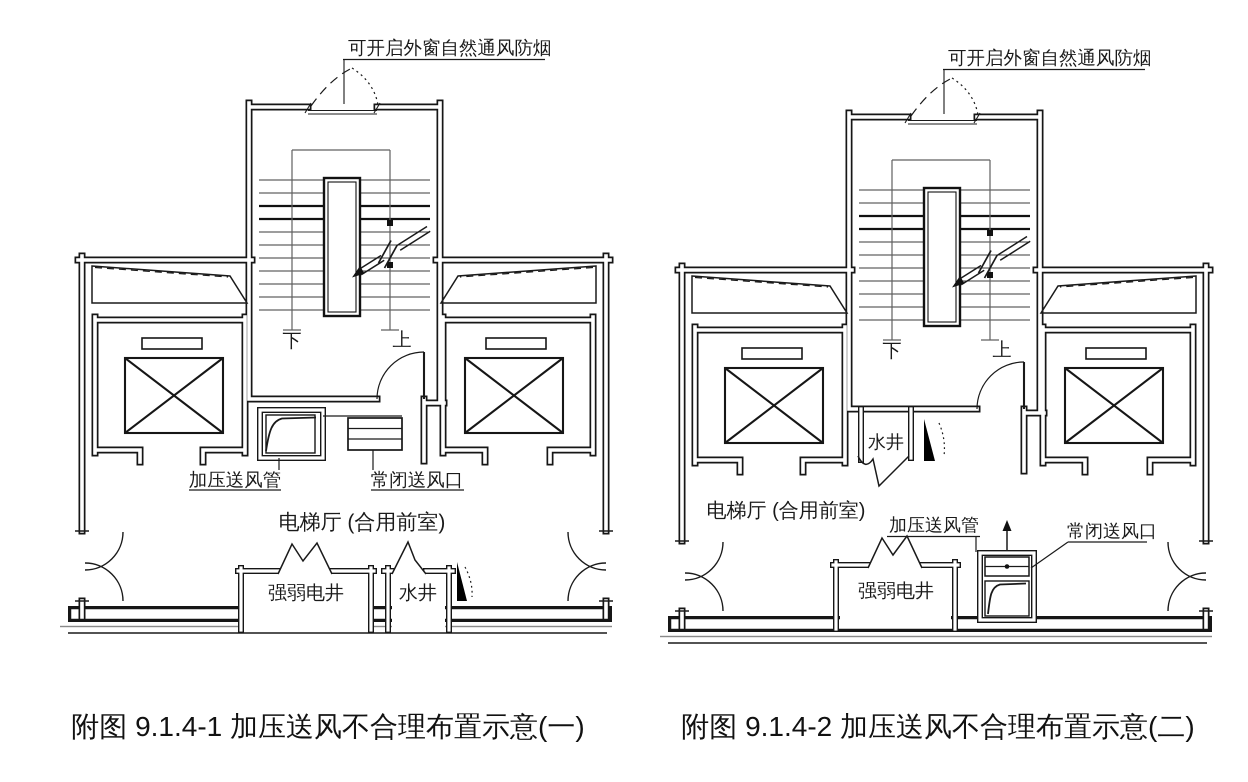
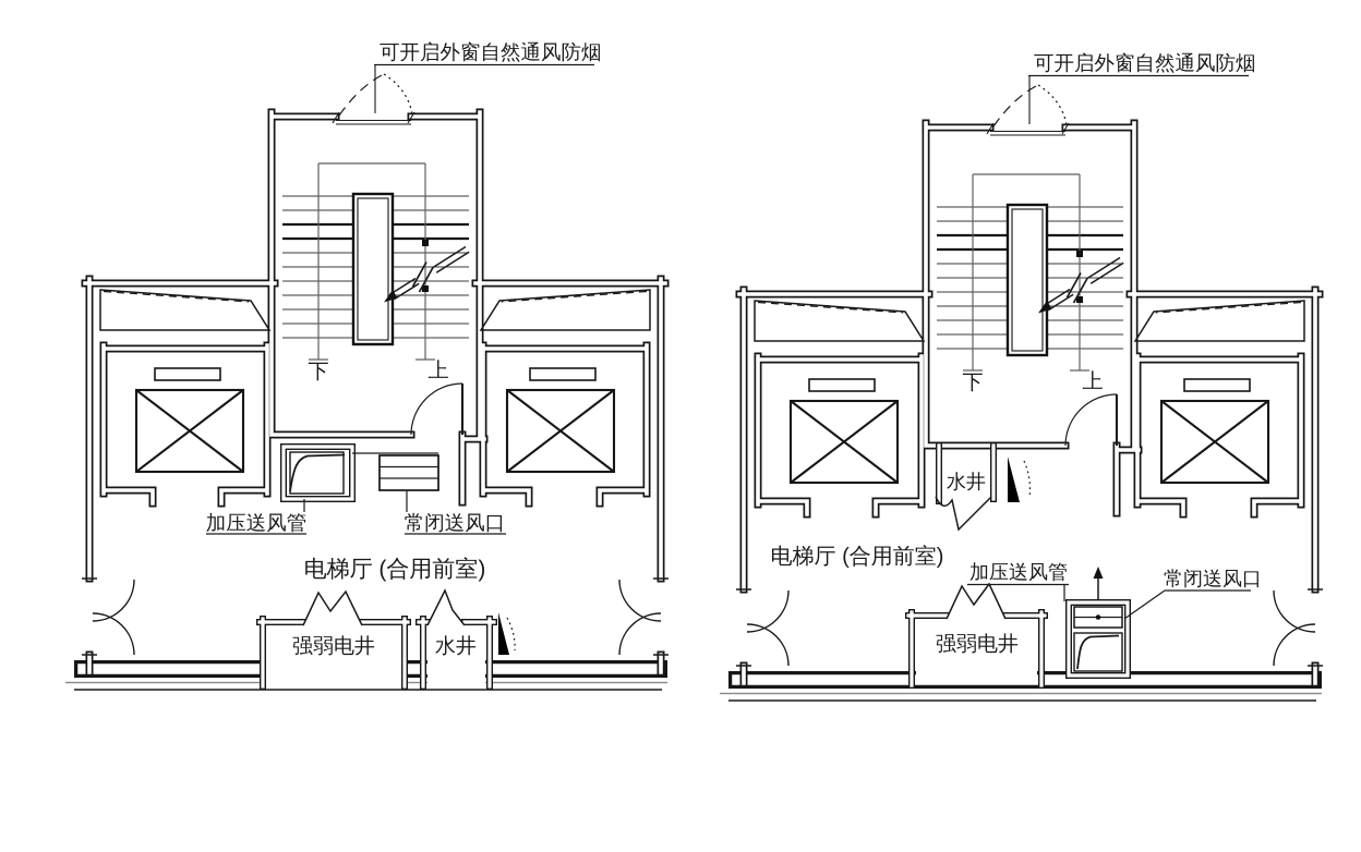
  加压送风管
  常闭送风口
  电梯厅 (合用前室)
  强弱电井
  水井
  可开启外窗自然通风防烟
  下
  上
  水井
  电梯厅 (合用前室)
  加压送风管
  常闭送风口
  强弱电井
  可开启外窗自然通风防烟
  下
  上
- 附图 9.1.4-1 加压送风不合理布置示意(一)
- 附图 9.1.4-2 加压送风不合理布置示意(二)
